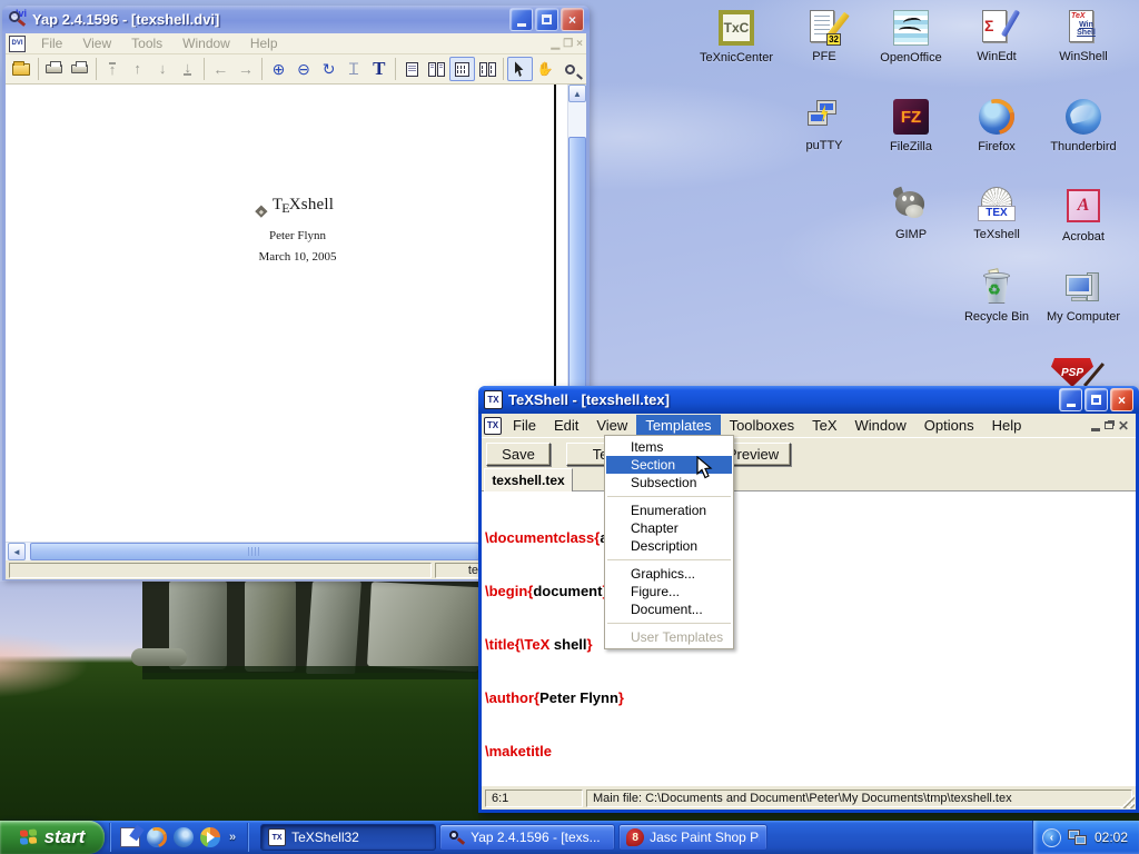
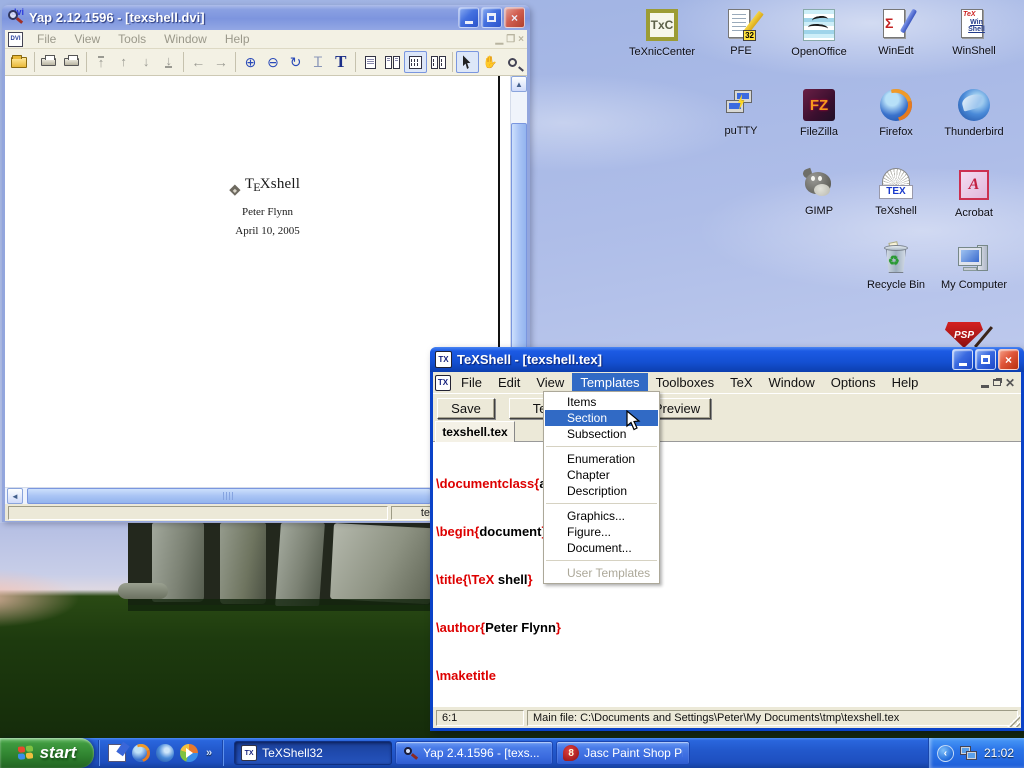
  TxC
  TeXnicCenter
  32
  PFE
  OpenOffice
  Σ
  WinEdt
  WinShell
  puTTY
  FZ
  FileZilla
  Firefox
  Thunderbird
  GIMP
  TEX
  TeXshell
  A
  Acrobat
  ♻
  Recycle Bin
  My Computer
  PSP
  dvi
- Yap 2.4.1596 - [texshell.dvi]
+ Yap 2.12.1596 - [texshell.dvi]
  ×
  File
  View
  Tools
  Window
  Help
  ▁
  ❐
  ×
  ↑
  ↑
  ↓
  ↓
  ←
  →
  ⊕
  ⊖
  ↻
  Ꮖ
  T
  ✋
  TEXshell
  Peter Flynn
- March 10, 2005
+ April 10, 2005
  ▲
  ◄
  TX
  TeXShell - [texshell.tex]
  ×
  TX
  File
  Edit
  View
  Templates
  Toolboxes
  TeX
  Window
  Options
  Help
  ✕
  Save
  review
  texshell.tex
  \documentclass{
  \begin{document
  \title{\TeX shell}
  \author{Peter Flynn}
  \maketitle
  6:1
- Main file: C:\Documents and Document\Peter\My Documents\tmp\texshell.tex
+ Main file: C:\Documents and Settings\Peter\My Documents\tmp\texshell.tex
  Items
  Section
  Subsection
  Enumeration
  Chapter
  Description
  Graphics...
  Figure...
  Document...
  User Templates
  start
  »
  TeXShell32
  Yap 2.4.1596 - [texs...
  8
  Jasc Paint Shop P
  ‹
- 02:02
+ 21:02
